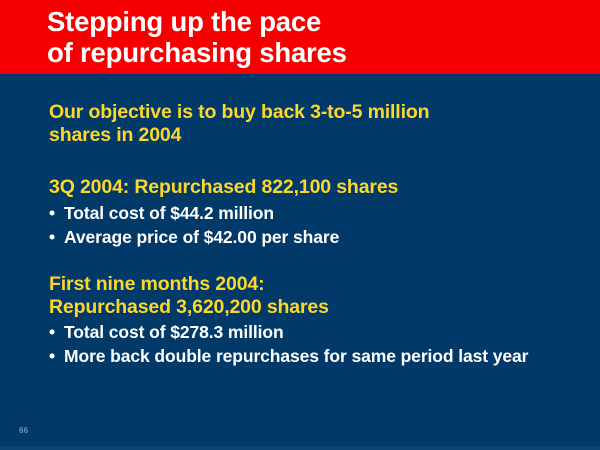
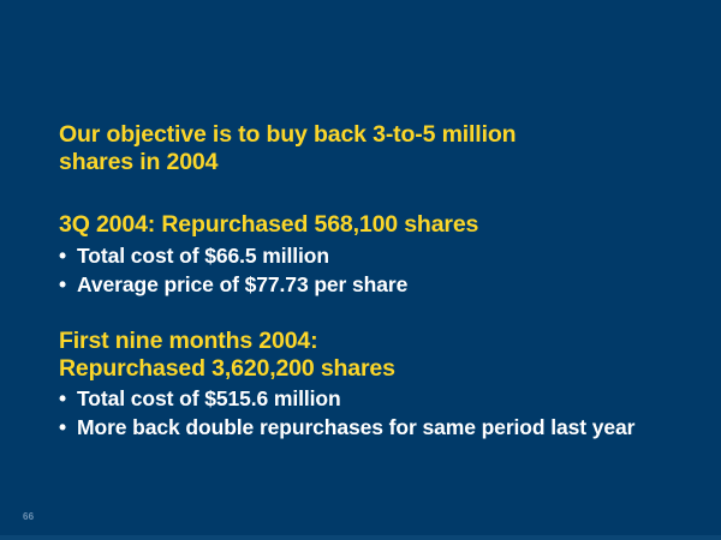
- Stepping up the pace
- of repurchasing shares
  Our objective is to buy back 3-to-5 million
  shares in 2004
- 3Q 2004: Repurchased 822,100 shares
+ 3Q 2004: Repurchased 568,100 shares
  •
- Total cost of $44.2 million
+ Total cost of $66.5 million
  •
- Average price of $42.00 per share
+ Average price of $77.73 per share
  First nine months 2004:
  Repurchased 3,620,200 shares
  •
- Total cost of $278.3 million
+ Total cost of $515.6 million
  •
  More back double repurchases for same period last year
  66
